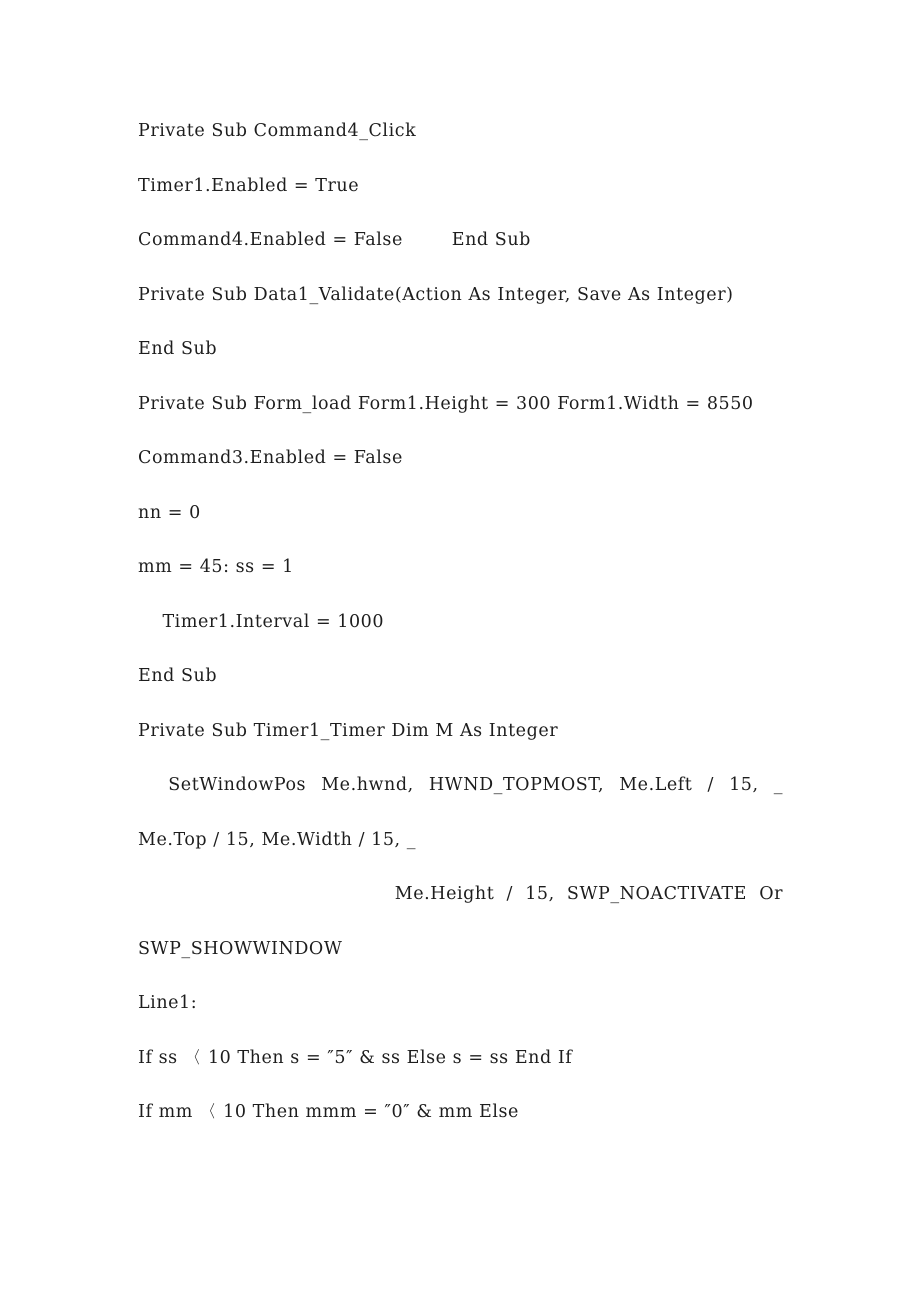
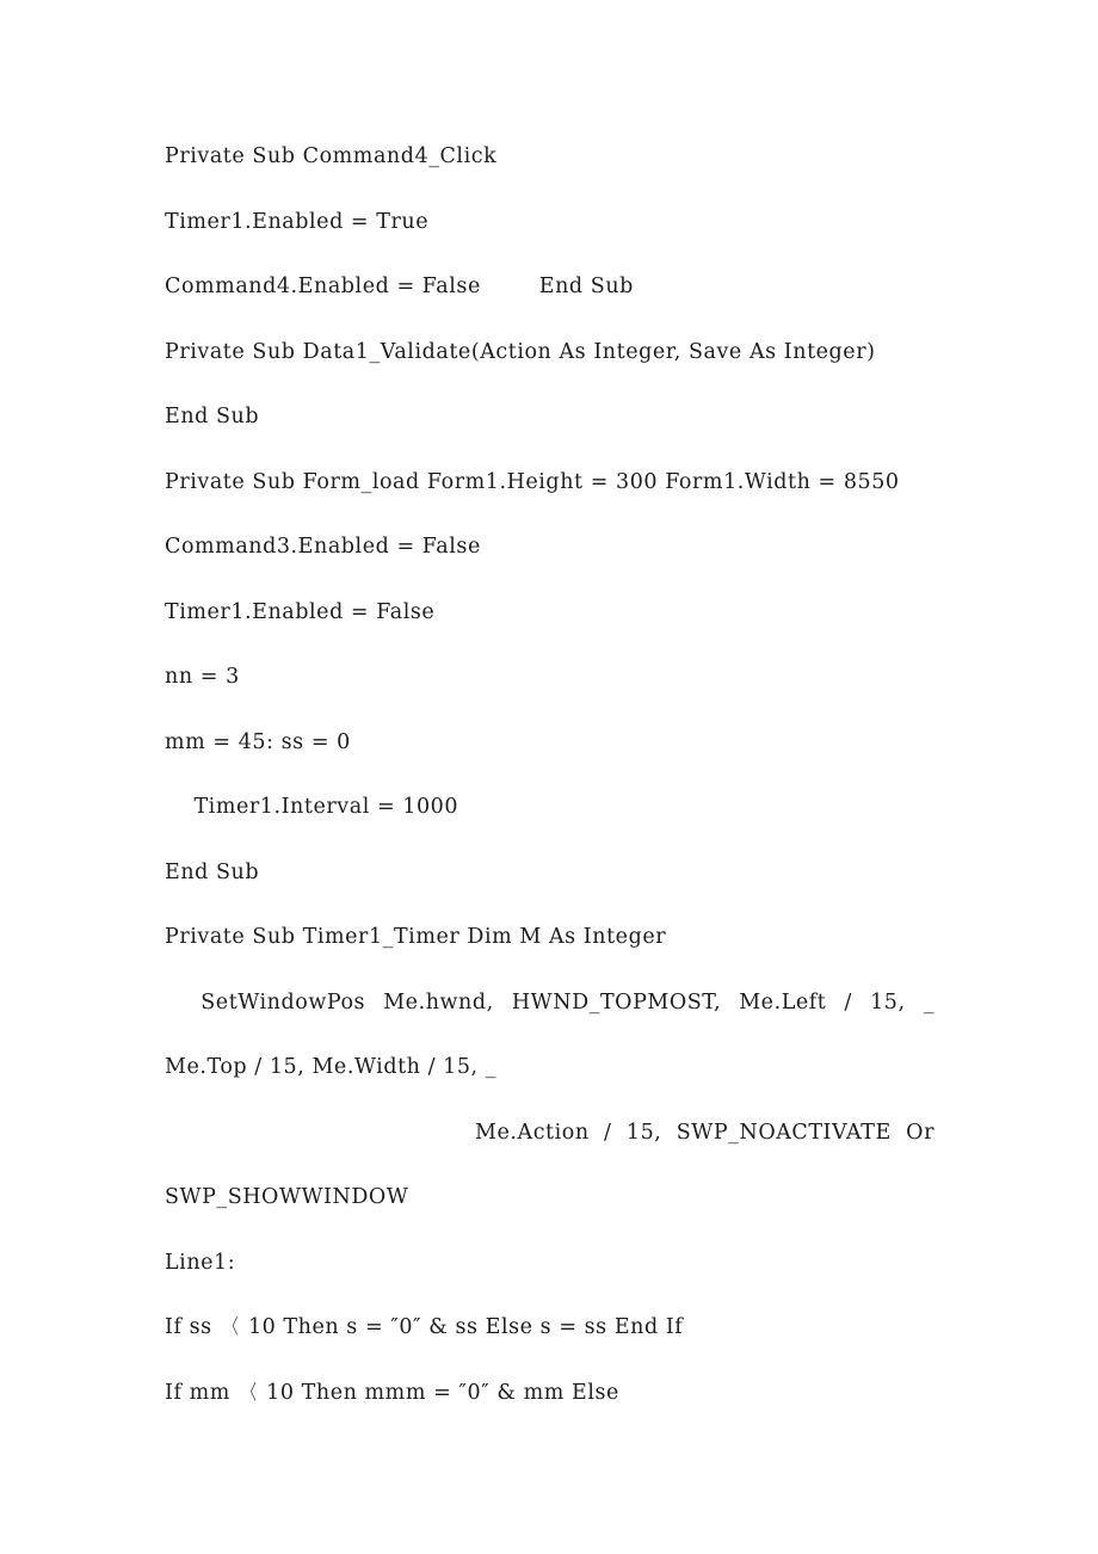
  Private Sub Command4_Click
  Timer1.Enabled = True
  Command4.Enabled = False End Sub
  Private Sub Data1_Validate(Action As Integer, Save As Integer)
  End Sub
  Private Sub Form_load Form1.Height = 300 Form1.Width = 8550
  Command3.Enabled = False
+ Timer1.Enabled = False
- nn = 0
+ nn = 3
- mm = 45: ss = 1
+ mm = 45: ss = 0
  Timer1.Interval = 1000
  End Sub
  Private Sub Timer1_Timer Dim M As Integer
  SetWindowPos Me.hwnd, HWND_TOPMOST, Me.Left / 15, _ Me.Top / 15, Me.Width / 15, _
- Me.Height / 15, SWP_NOACTIVATE Or SWP_SHOWWINDOW
+ Me.Action / 15, SWP_NOACTIVATE Or SWP_SHOWWINDOW
  Line1:
- If ss 〈 10 Then s = ″5″ & ss Else s = ss End If
+ If ss 〈 10 Then s = ″0″ & ss Else s = ss End If
  If mm 〈 10 Then mmm = ″0″ & mm Else
